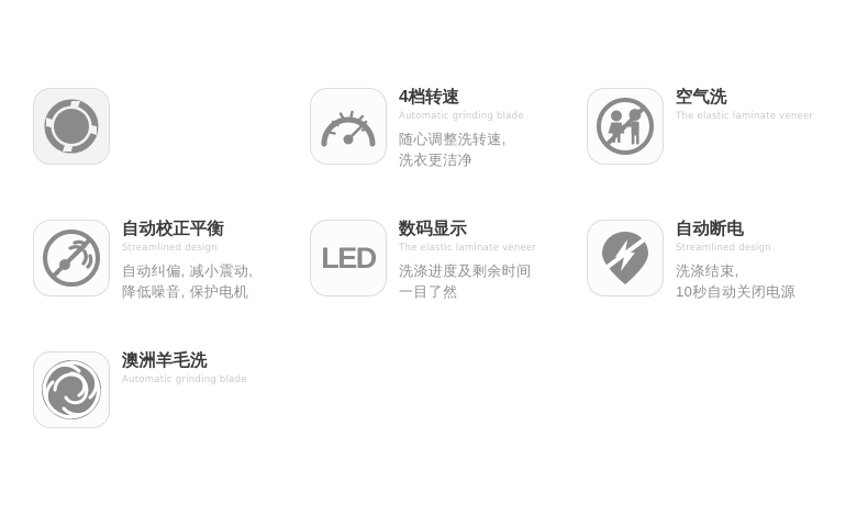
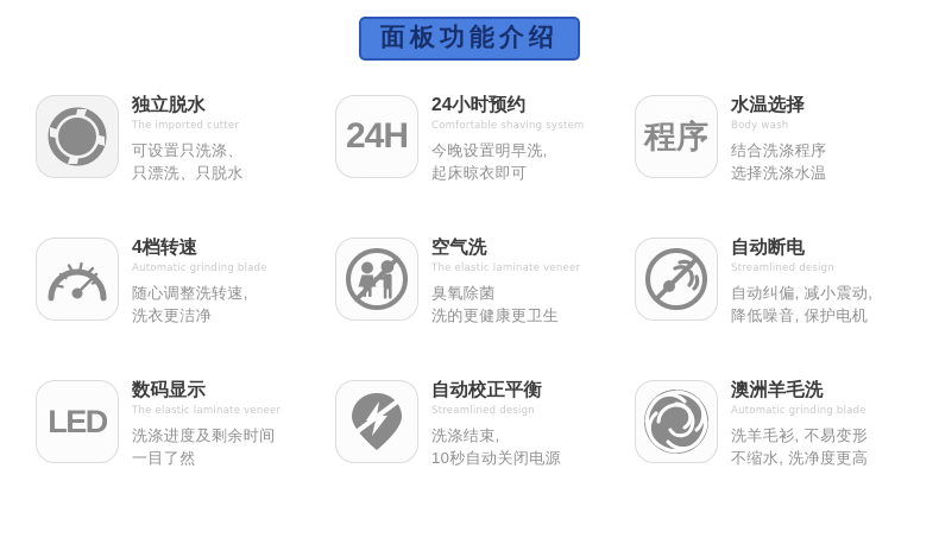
+ 面板功能介绍
+ 独立脱水
+ The imported cutter
+ 可设置只洗涤、
+ 只漂洗、只脱水
+ 24H
+ 24小时预约
+ Comfortable shaving system
+ 今晚设置明早洗,
+ 起床晾衣即可
+ 程序
+ 水温选择
+ Body wash
+ 结合洗涤程序
+ 选择洗涤水温
  4档转速
  Automatic grinding blade
  随心调整洗转速,
  洗衣更洁净
  空气洗
  The elastic laminate veneer
+ 臭氧除菌
+ 洗的更健康更卫生
- 自动校正平衡
+ 自动断电
  Streamlined design
  自动纠偏, 减小震动,
  降低噪音, 保护电机
  LED
  数码显示
  The elastic laminate veneer
  洗涤进度及剩余时间
  一目了然
- 自动断电
+ 自动校正平衡
  Streamlined design
  洗涤结束,
  10秒自动关闭电源
  澳洲羊毛洗
  Automatic grinding blade
+ 洗羊毛衫, 不易变形
+ 不缩水, 洗净度更高
